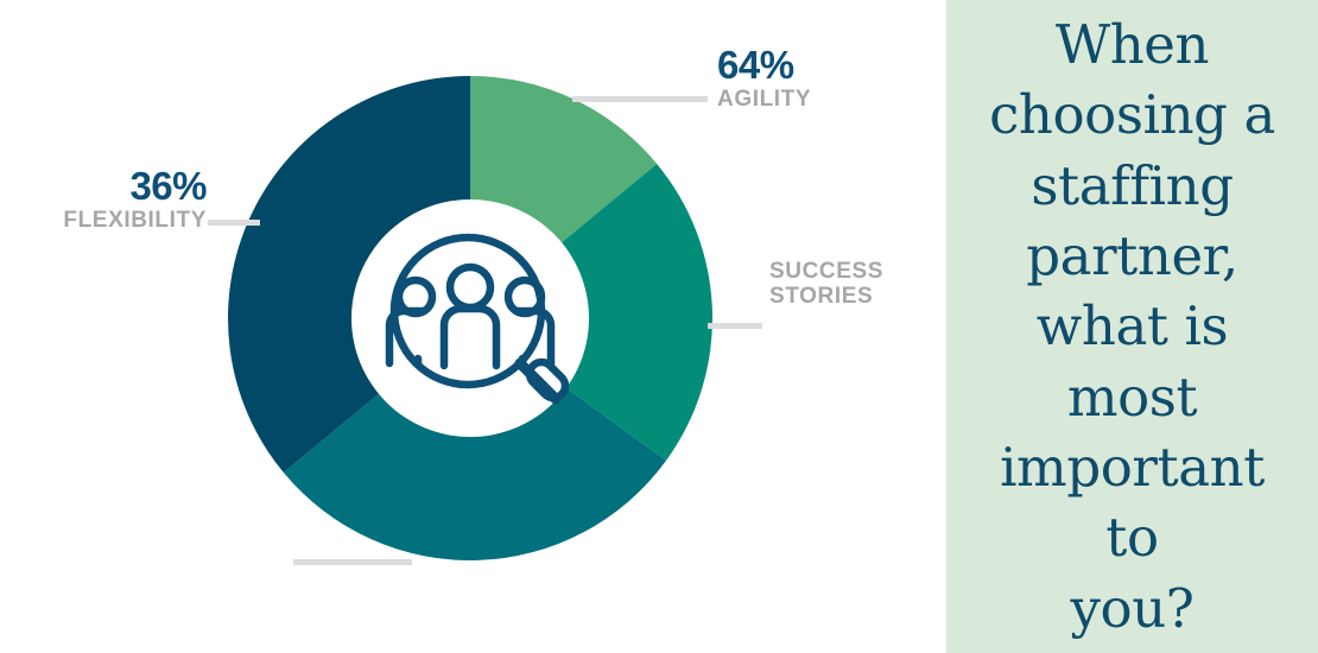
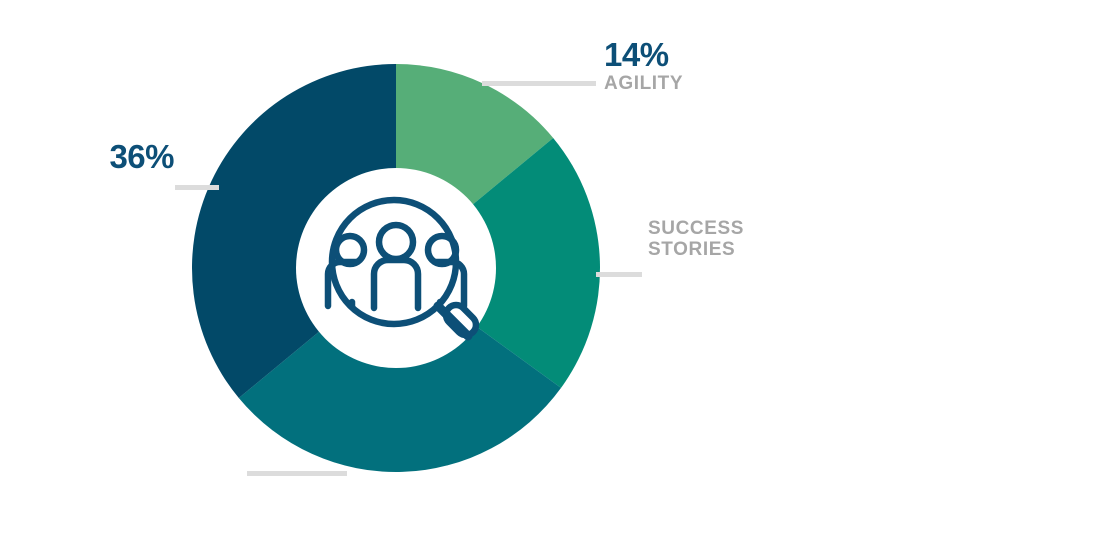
- 64%
+ 14%
  AGILITY
  SUCCESS
  STORIES
  36%
- FLEXIBILITY
- When
- choosing a
- staffing
- partner,
- what is most
- important to
- you?
